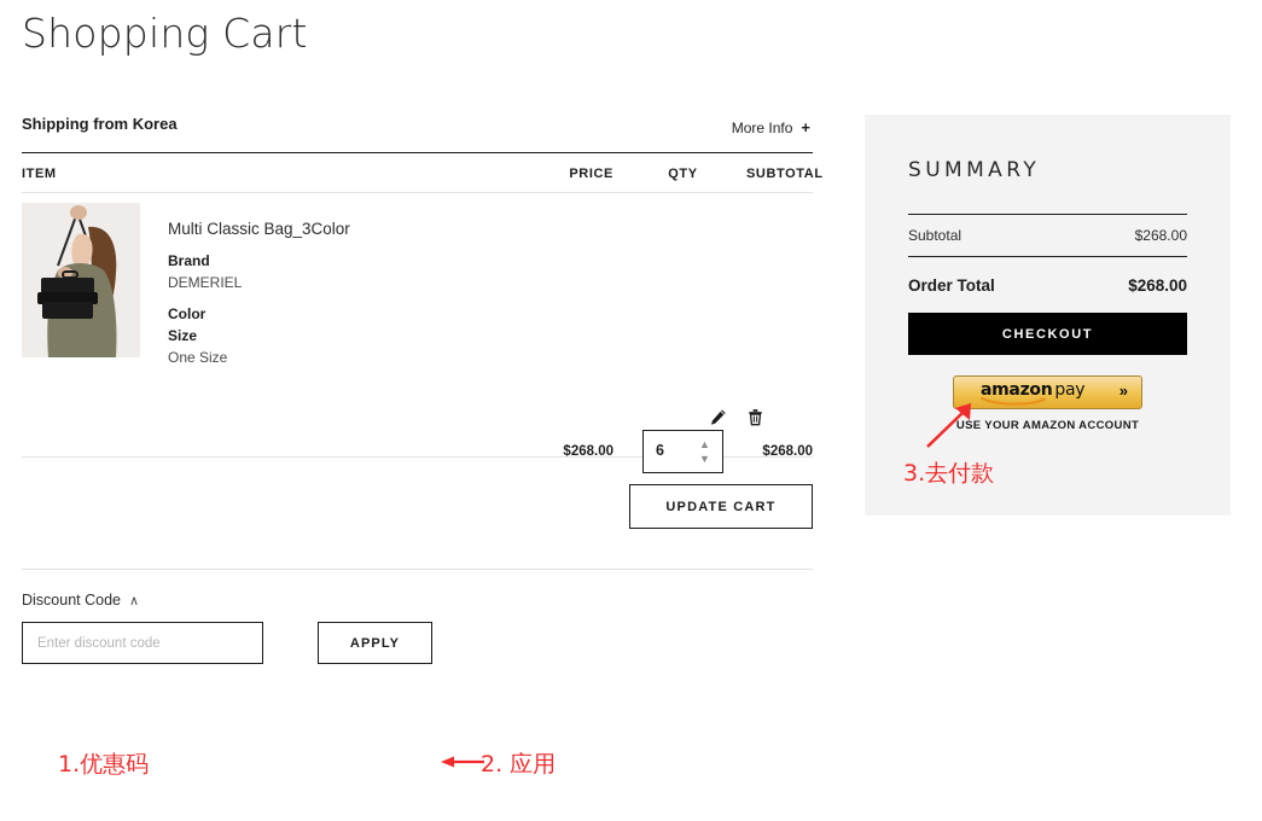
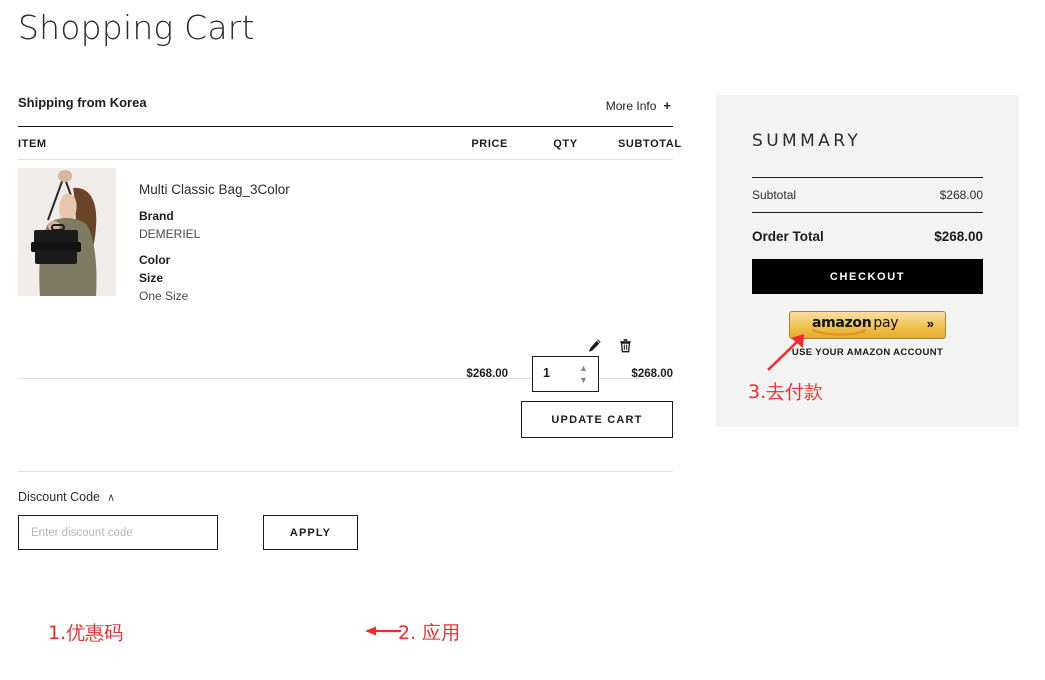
  Shopping Cart
  Shipping from Korea
  More Info +
  ITEM
  PRICE
  QTY
  SUBTOTAL
  Multi Classic Bag_3Color
  Brand
  DEMERIEL
  Color
  Size
  One Size
  $268.00
- 6
+ 1
  ▲
  ▼
  $268.00
  UPDATE CART
  Discount Code ∧
  Enter discount code
  APPLY
  SUMMARY
  Subtotal
  $268.00
  Order Total
  $268.00
  CHECKOUT
  amazon pay
  »
  USE YOUR AMAZON ACCOUNT
  1.优惠码
  2. 应用
  3.去付款
